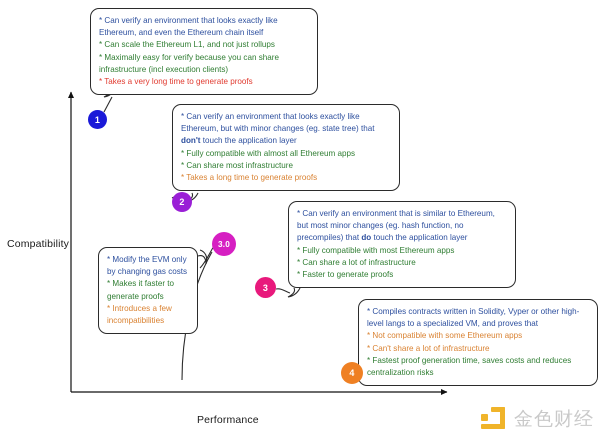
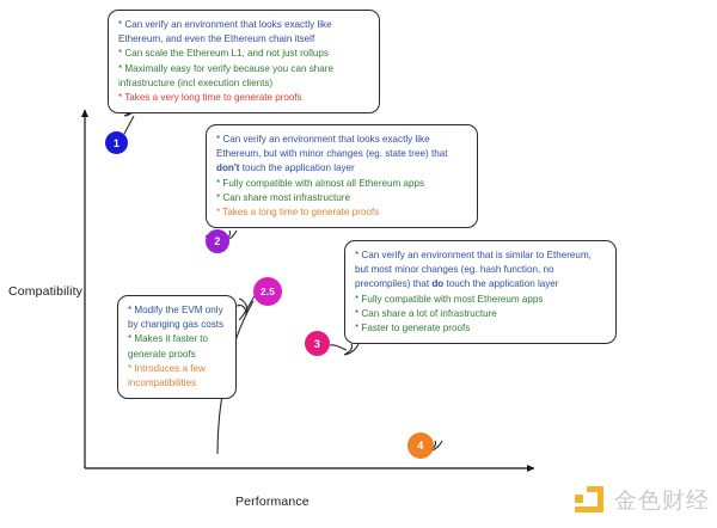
  Compatibility
  Performance
  * Can verify an environment that looks exactly like Ethereum, and even the Ethereum chain itself
  * Can scale the Ethereum L1, and not just rollups
  * Maximally easy for verify because you can share infrastructure (incl execution clients)
  * Takes a very long time to generate proofs
  * Can verify an environment that looks exactly like Ethereum, but with minor changes (eg. state tree) that don't touch the application layer
  * Fully compatible with almost all Ethereum apps
  * Can share most infrastructure
  * Takes a long time to generate proofs
  * Modify the EVM only by changing gas costs
  * Makes it faster to generate proofs
  * Introduces a few incompatibilities
  * Can verify an environment that is similar to Ethereum, but most minor changes (eg. hash function, no precompiles) that do touch the application layer
  * Fully compatible with most Ethereum apps
  * Can share a lot of infrastructure
  * Faster to generate proofs
- * Compiles contracts written in Solidity, Vyper or other high-level langs to a specialized VM, and proves that
- * Not compatible with some Ethereum apps
- * Can't share a lot of infrastructure
- * Fastest proof generation time, saves costs and reduces centralization risks
  1
  2
- 3.0
+ 2.5
  3
  4
  金色财经
